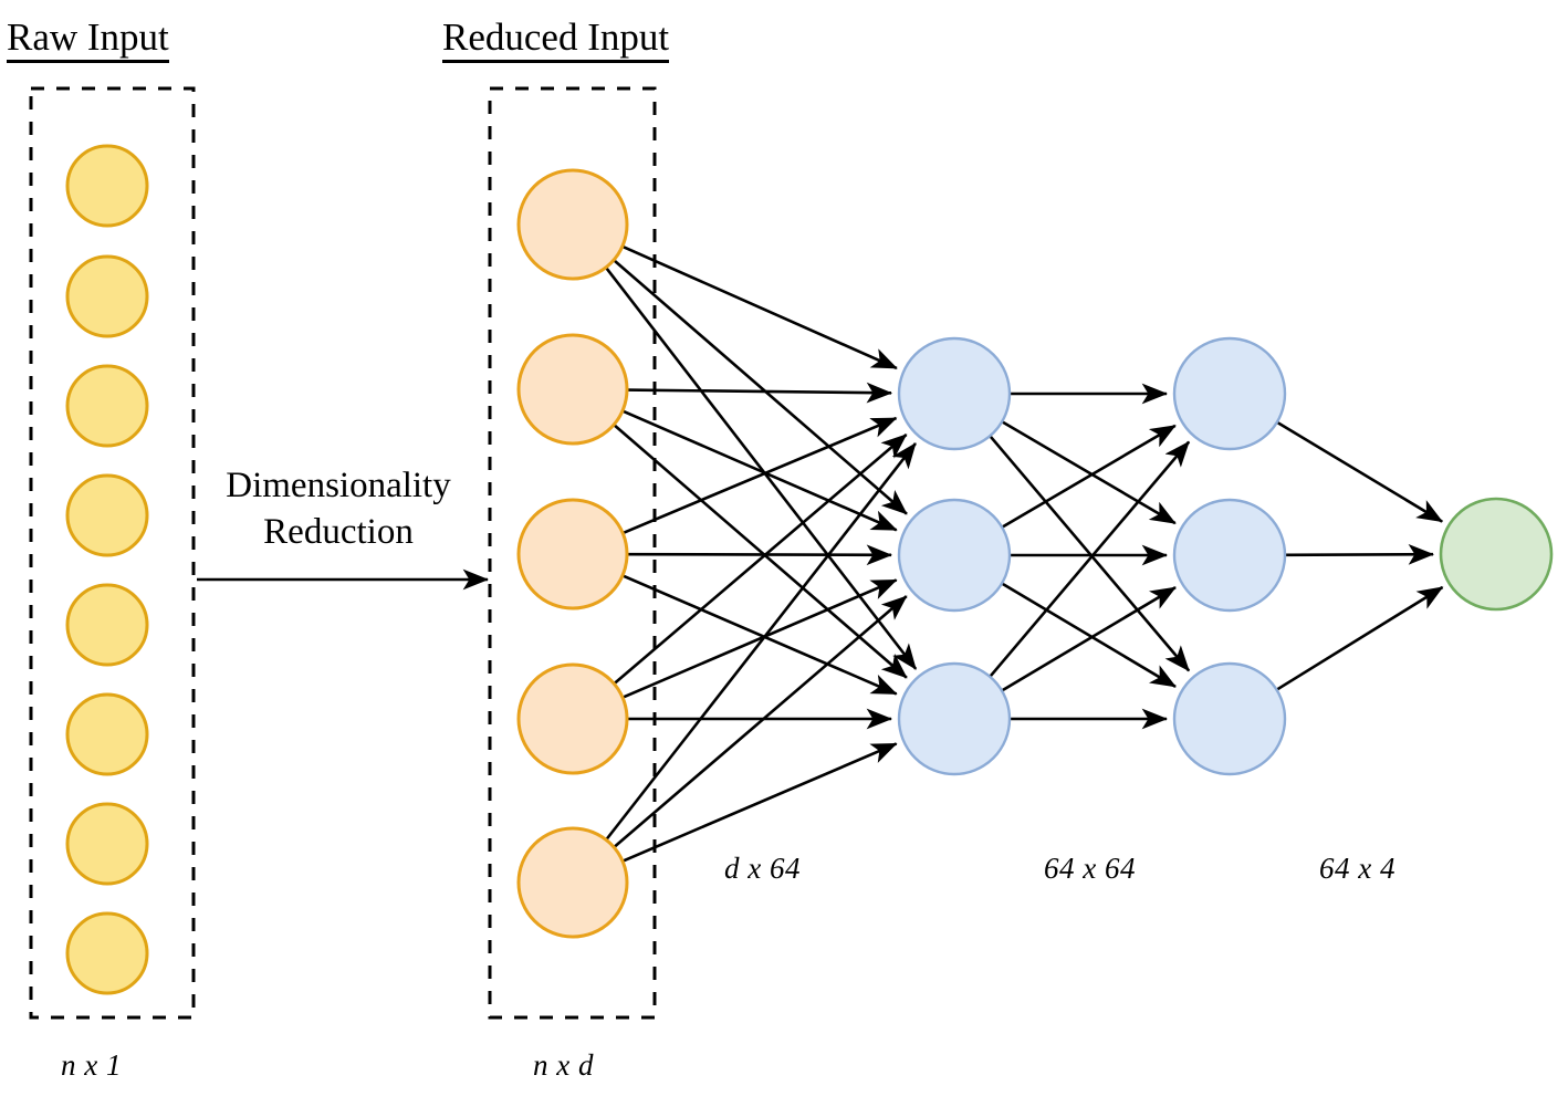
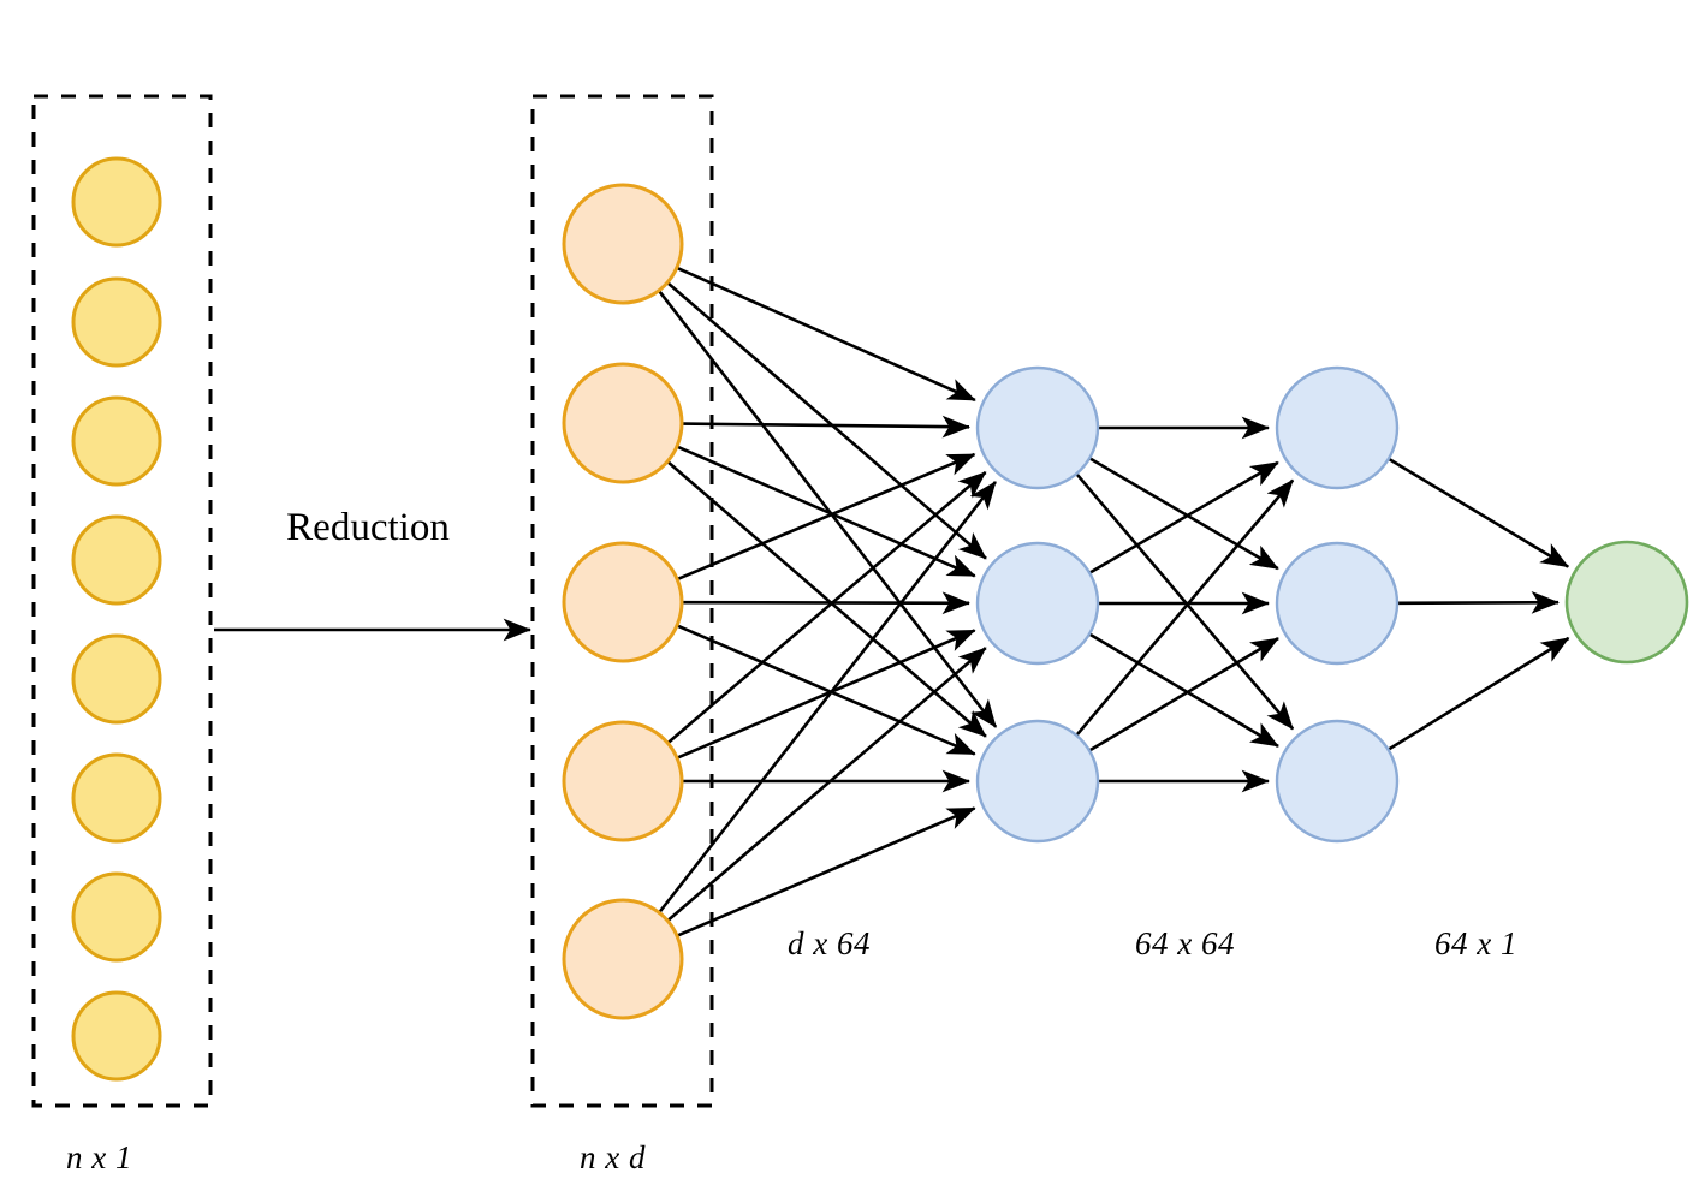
- Raw Input
- Reduced Input
- Dimensionality
  Reduction
  n x 1
  n x d
  d x 64
  64 x 64
- 64 x 4
+ 64 x 1
